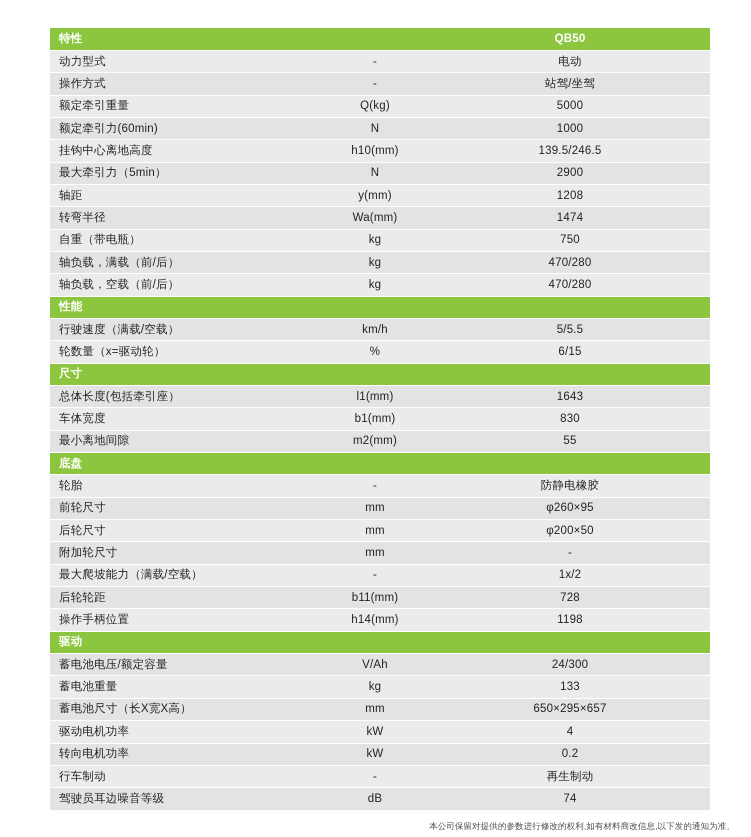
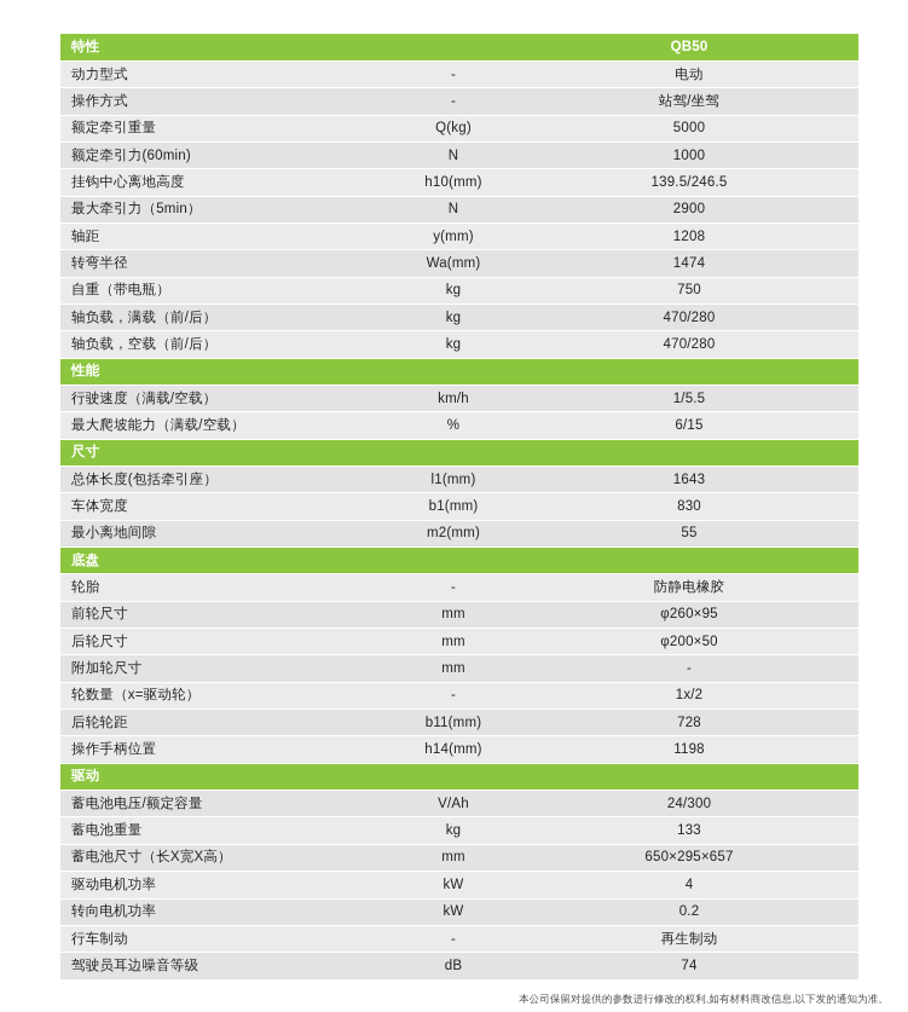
  特性		QB50
  动力型式	-	电动
  操作方式	-	站驾/坐驾
  额定牵引重量	Q(kg)	5000
  额定牵引力(60min)	N	1000
  挂钩中心离地高度	h10(mm)	139.5/246.5
  最大牵引力（5min）	N	2900
  轴距	y(mm)	1208
  转弯半径	Wa(mm)	1474
  自重（带电瓶）	kg	750
  轴负载，满载（前/后）	kg	470/280
  轴负载，空载（前/后）	kg	470/280
  性能
- 行驶速度（满载/空载）	km/h	5/5.5
+ 行驶速度（满载/空载）	km/h	1/5.5
- 轮数量（x=驱动轮）	%	6/15
+ 最大爬坡能力（满载/空载）	%	6/15
  尺寸
  总体长度(包括牵引座）	l1(mm)	1643
  车体宽度	b1(mm)	830
  最小离地间隙	m2(mm)	55
  底盘
  轮胎	-	防静电橡胶
  前轮尺寸	mm	φ260×95
  后轮尺寸	mm	φ200×50
  附加轮尺寸	mm	-
- 最大爬坡能力（满载/空载）	-	1x/2
+ 轮数量（x=驱动轮）	-	1x/2
  后轮轮距	b11(mm)	728
  操作手柄位置	h14(mm)	1198
  驱动
  蓄电池电压/额定容量	V/Ah	24/300
  蓄电池重量	kg	133
  蓄电池尺寸（长X宽X高）	mm	650×295×657
  驱动电机功率	kW	4
  转向电机功率	kW	0.2
  行车制动	-	再生制动
  驾驶员耳边噪音等级	dB	74
  本公司保留对提供的参数进行修改的权利,如有材料商改信息,以下发的通知为准。
